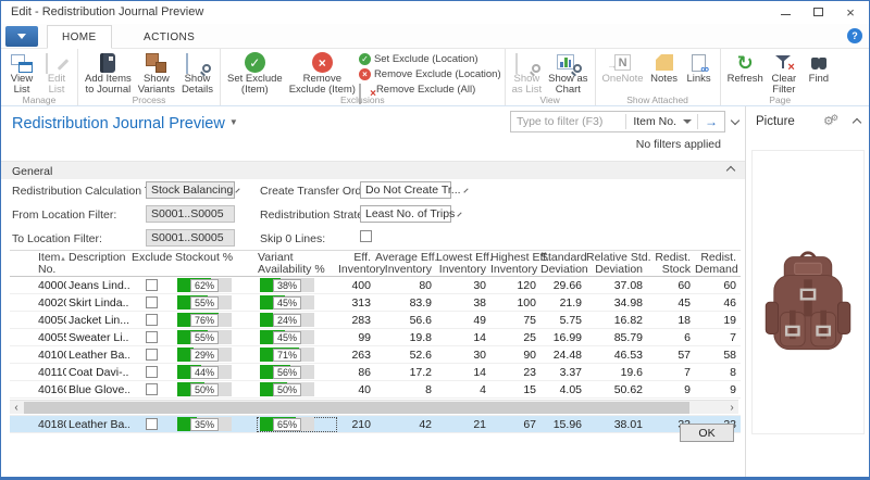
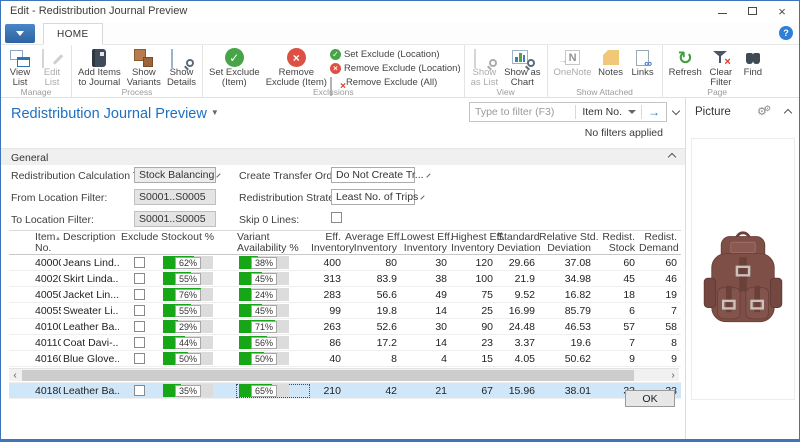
  Edit - Redistribution Journal Preview
  ×
  HOME
- ACTIONS
  ?
  View
  List
  Edit
  List
  Manage
  Add Items
  to Journal
  Show
  Variants
  Show
  Details
  Process
  ✓
  Set Exclude
  (Item)
  ×
  Remove
  Exclude (Item)
  ✓
  Set Exclude (Location)
  ×
  Remove Exclude (Location)
  ×
  Remove Exclude (All)
  Exclusions
  Show
  as List
  Show as
  Chart
  View
  N
  OneNote
  Notes
  Links
  Show Attached
  ↻
  Refresh
  ×
  Clear
  Filter
  Find
  Page
  Redistribution Journal Preview ▼
  Type to filter (F3)
  Item No.
  →
  No filters applied
  General
  Redistribution Calculation
  Stock Balancing
  From Location Filter:
  S0001..S0005
  To Location Filter:
  S0001..S0005
  Create Transfer Ord
  Do Not Create Tr...
  Redistribution Strat
  Least No. of Trips
  Skip 0 Lines:
  Item
  No.
  Description
  Exclude
  Stockout %
  Variant
  Availability %
  Eff.
  Invento
  Average Eff
  Inventory
  Lowest Eff
  Inventory
  Highest E
  Inventory
  Standard
  Deviation
  Relative Std
  Deviation
  Redist.
  Stock
  Redist.
  Demand
  4000
  Jeans Lind..
  62%
  38%
  400
  80
  30
  120
  29.66
  37.08
  60
  60
  4002
  Skirt Linda..
  55%
  45%
  313
  83.9
  38
  100
  21.9
  34.98
  45
  46
  4005
  Jacket Lin...
  76%
  24%
  283
  56.6
  49
  75
- 5.75
+ 9.52
  16.82
  18
  19
  4005
  Sweater Li..
  55%
  45%
  99
  19.8
  14
  25
  16.99
  85.79
  6
  7
  4010
  Leather Ba..
  29%
  71%
  263
  52.6
  30
  90
  24.48
  46.53
  57
  58
  40110
  Coat Davi-..
  44%
  56%
  86
  17.2
  14
  23
  3.37
  19.6
  7
  8
  4016
  Blue Glove..
  50%
  50%
  40
  8
  4
  15
  4.05
  50.62
  9
  9
  4018
  Leather Ba..
  35%
  65%
  210
  42
  21
  67
  15.96
  38.01
  ‹
  ›
  OK
  Picture
  ⚙⚙
